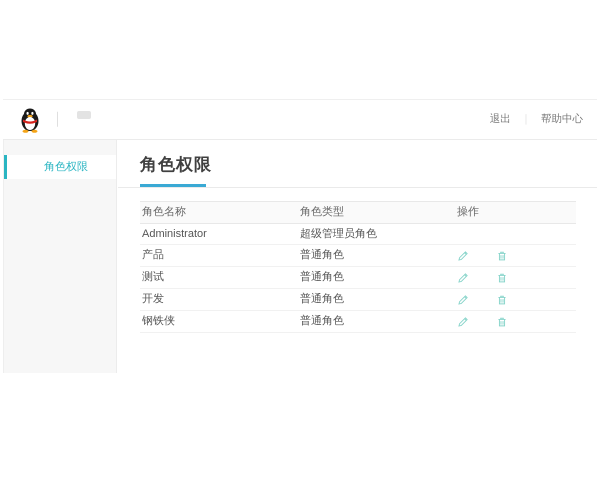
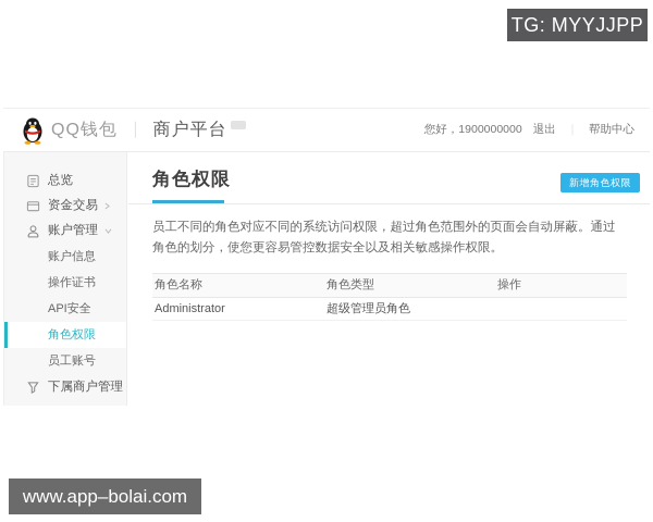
+ TG: MYYJJPP
+ www.app–bolai.com
+ QQ钱包
  ｜
+ 商户平台
+ 您好，1900000000
  退出
  帮助中心
+ 总览
+ 资金交易
+ 账户管理
+ 账户信息
+ 操作证书
+ API安全
  角色权限
+ 员工账号
+ 下属商户管理
+ 新增角色权限
  角色权限
+ 员工不同的角色对应不同的系统访问权限，超过角色范围外的页面会自动屏蔽。通过角色的划分，使您更容易管控数据安全以及相关敏感操作权限。
  角色名称	角色类型	操作
  Administrator	超级管理员角色
- 产品	普通角色
- 测试	普通角色
- 开发	普通角色
- 钢铁侠	普通角色
